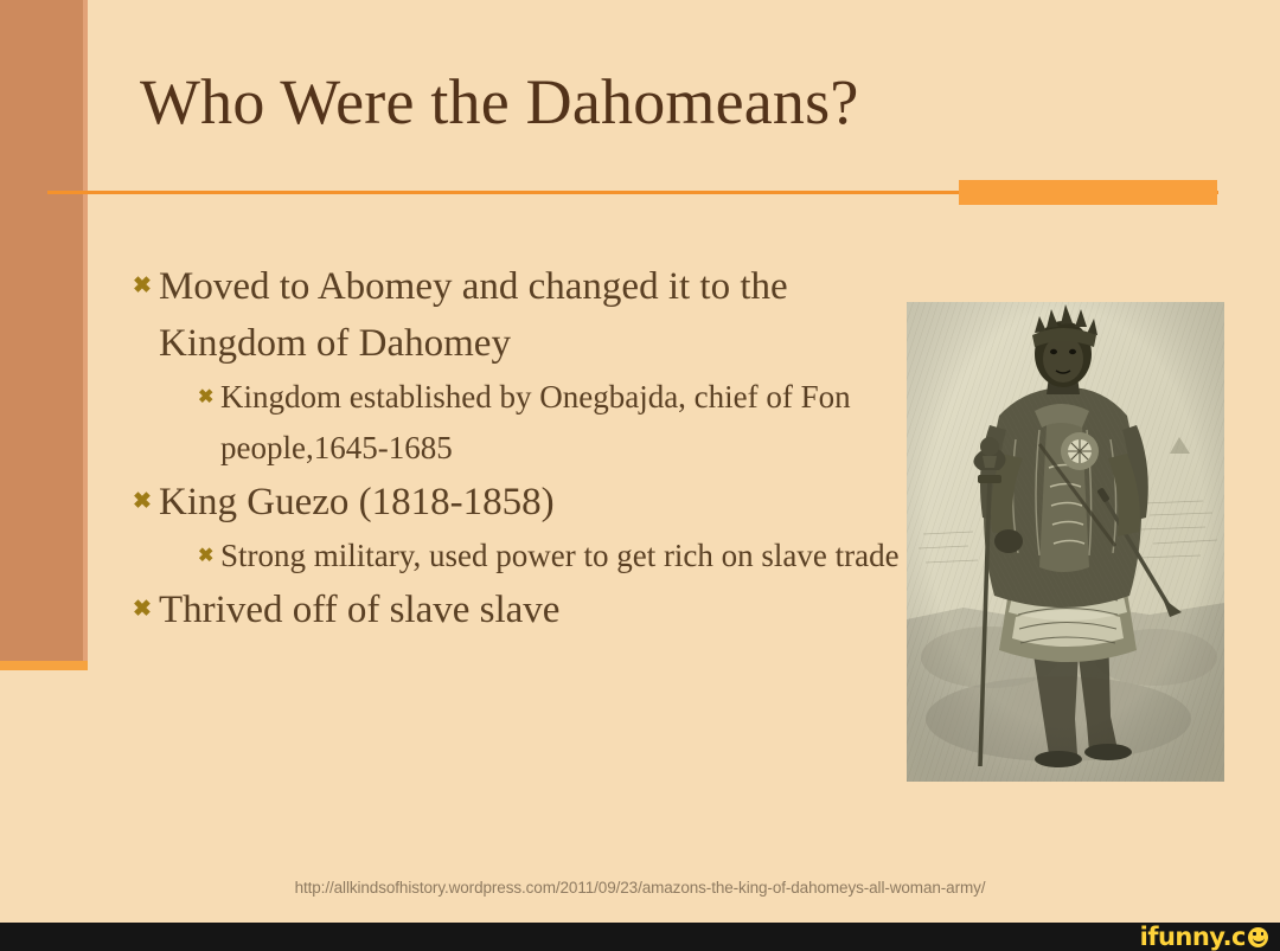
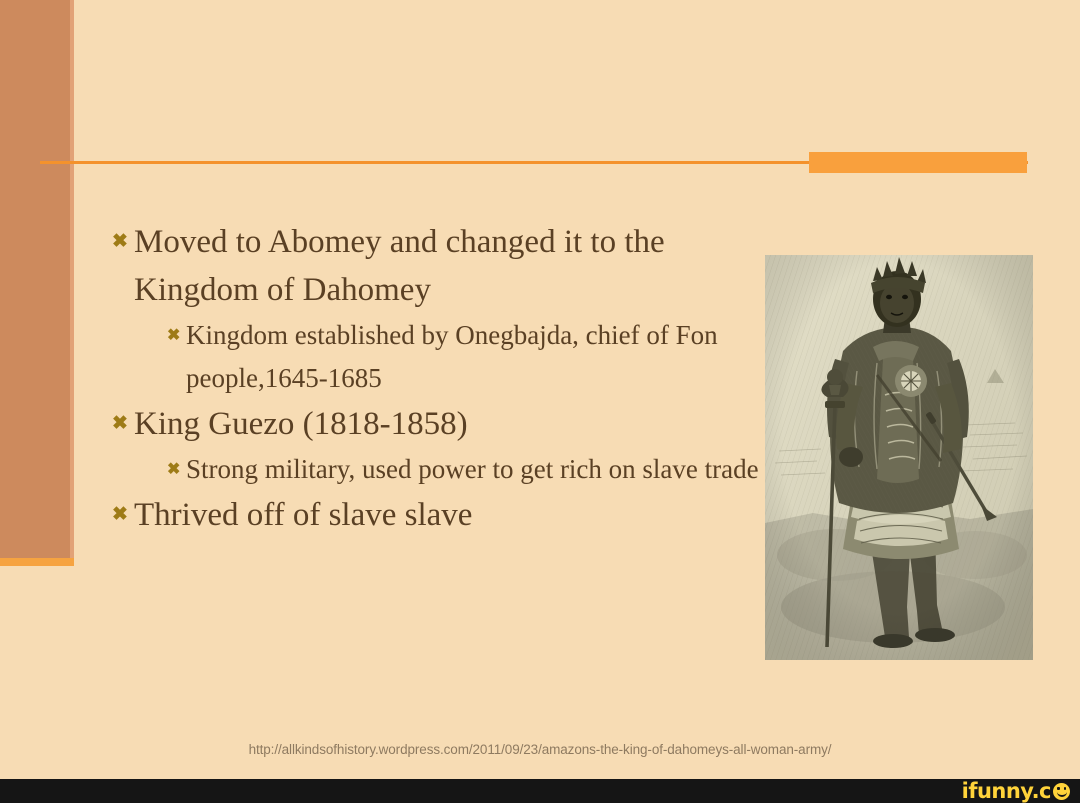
- Who Were the Dahomeans?
  ✖
  Moved to Abomey and changed it to the Kingdom of Dahomey
  ✖
  Kingdom established by Onegbajda, chief of Fon people,1645-1685
  ✖
  King Guezo (1818-1858)
  ✖
  Strong military, used power to get rich on slave trade
  ✖
  Thrived off of slave slave
  http://allkindsofhistory.wordpress.com/2011/09/23/amazons-the-king-of-dahomeys-all-woman-army/
  ifunny.c
